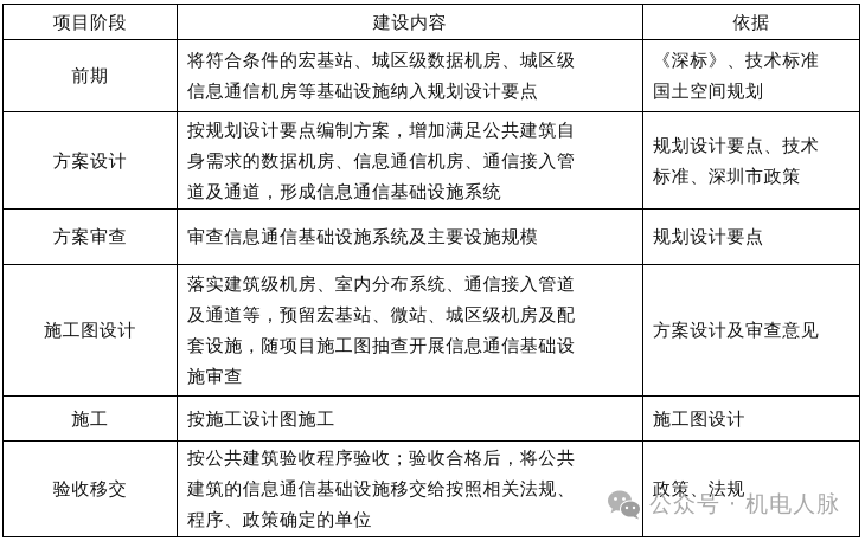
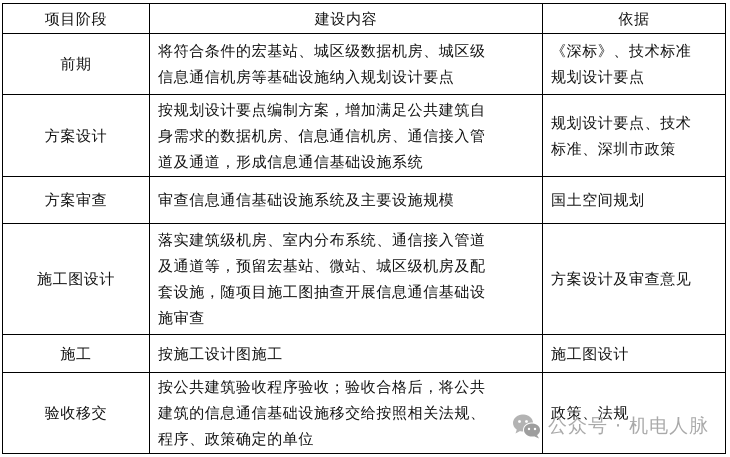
  项目阶段	建设内容	依据
- 前期	将符合条件的宏基站、城区级数据机房、城区级 信息通信机房等基础设施纳入规划设计要点	《深标》、技术标准 国土空间规划
+ 前期	将符合条件的宏基站、城区级数据机房、城区级 信息通信机房等基础设施纳入规划设计要点	《深标》、技术标准 规划设计要点
  方案设计	按规划设计要点编制方案，增加满足公共建筑自 身需求的数据机房、信息通信机房、通信接入管 道及通道，形成信息通信基础设施系统	规划设计要点、技术 标准、深圳市政策
- 方案审查	审查信息通信基础设施系统及主要设施规模	规划设计要点
+ 方案审查	审查信息通信基础设施系统及主要设施规模	国土空间规划
  施工图设计	落实建筑级机房、室内分布系统、通信接入管道 及通道等，预留宏基站、微站、城区级机房及配 套设施，随项目施工图抽查开展信息通信基础设 施审查	方案设计及审查意见
  施工	按施工设计图施工	施工图设计
  验收移交	按公共建筑验收程序验收；验收合格后，将公共 建筑的信息通信基础设施移交给按照相关法规、 程序、政策确定的单位	政策、法规
  公众号 · 机电人脉
